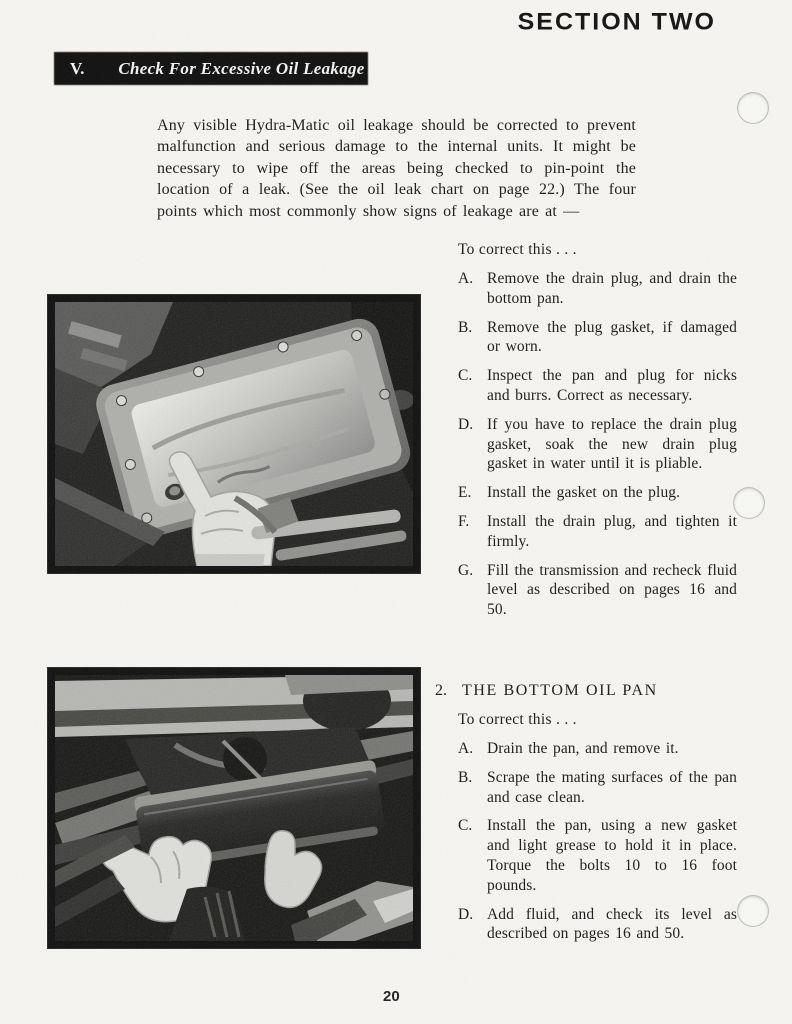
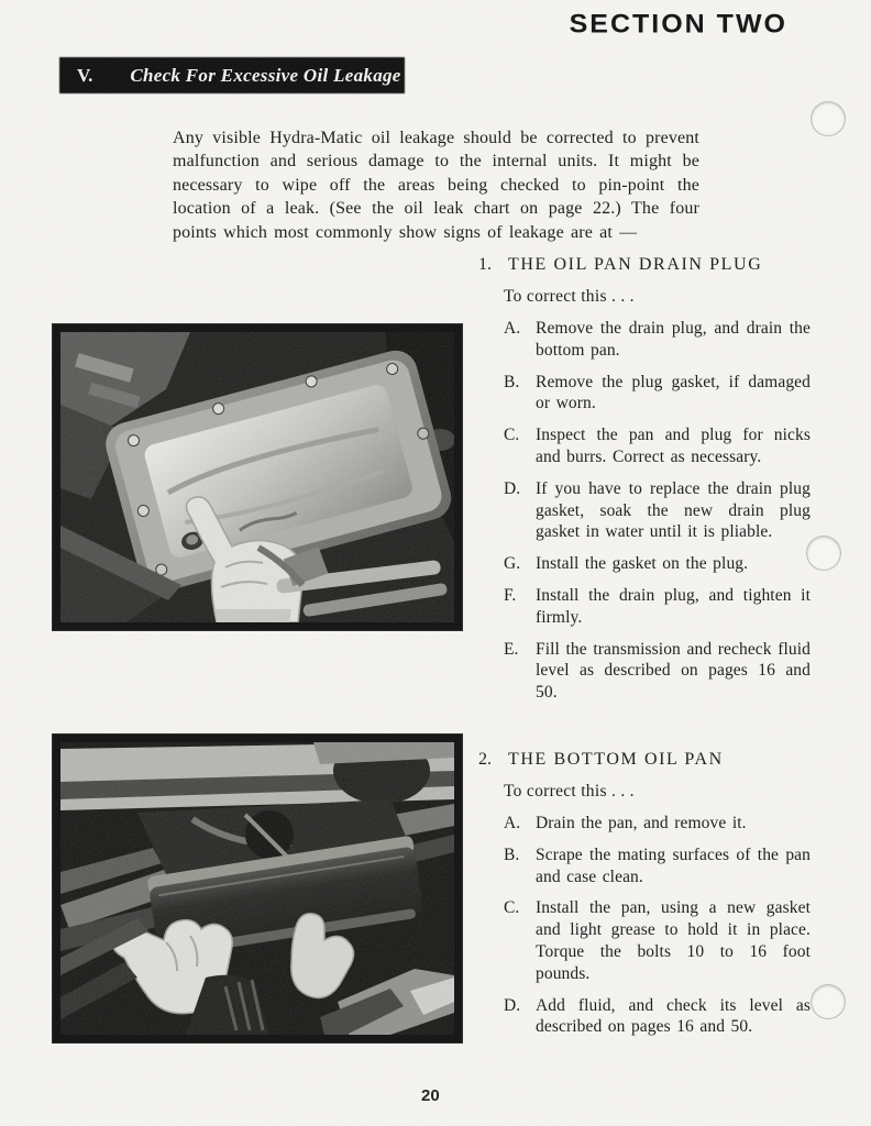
  SECTION TWO
  V.
  Check For Excessive Oil Leakage
  Any visible Hydra-Matic oil leakage should be corrected to prevent malfunction and serious damage to the internal units. It might be necessary to wipe off the areas being checked to pin-point the location of a leak. (See the oil leak chart on page 22.) The four points which most commonly show signs of leakage are at —
+ 1.
+ THE OIL PAN DRAIN PLUG
  To correct this . . .
  A.
  Remove the drain plug, and drain the bottom pan.
  B.
  Remove the plug gasket, if damaged or worn.
  C.
  Inspect the pan and plug for nicks and burrs. Correct as necessary.
  D.
  If you have to replace the drain plug gasket, soak the new drain plug gasket in water until it is pliable.
- E.
+ G.
  Install the gasket on the plug.
  F.
  Install the drain plug, and tighten it firmly.
- G.
+ E.
  Fill the transmission and recheck fluid level as described on pages 16 and 50.
  2.
  THE BOTTOM OIL PAN
  To correct this . . .
  A.
  Drain the pan, and remove it.
  B.
  Scrape the mating surfaces of the pan and case clean.
  C.
  Install the pan, using a new gasket and light grease to hold it in place. Torque the bolts 10 to 16 foot pounds.
  D.
  Add fluid, and check its level as described on pages 16 and 50.
  20
